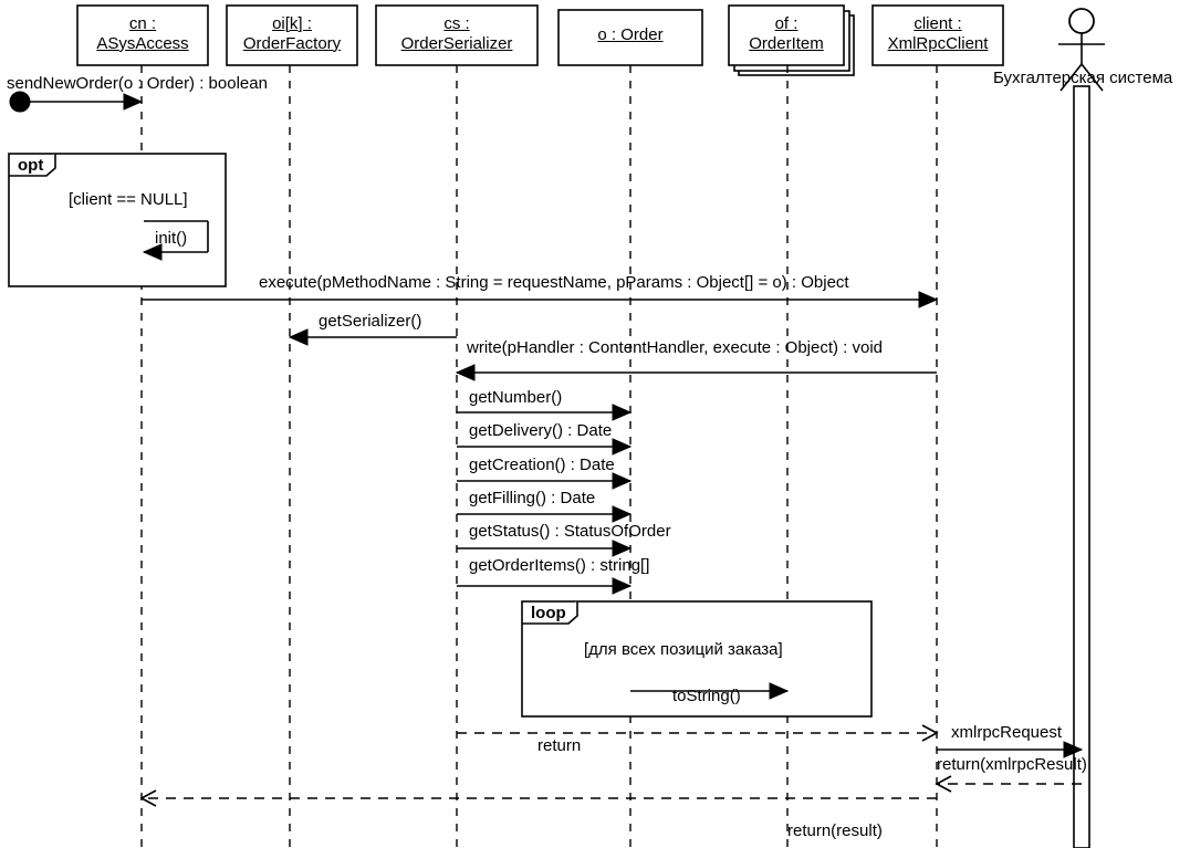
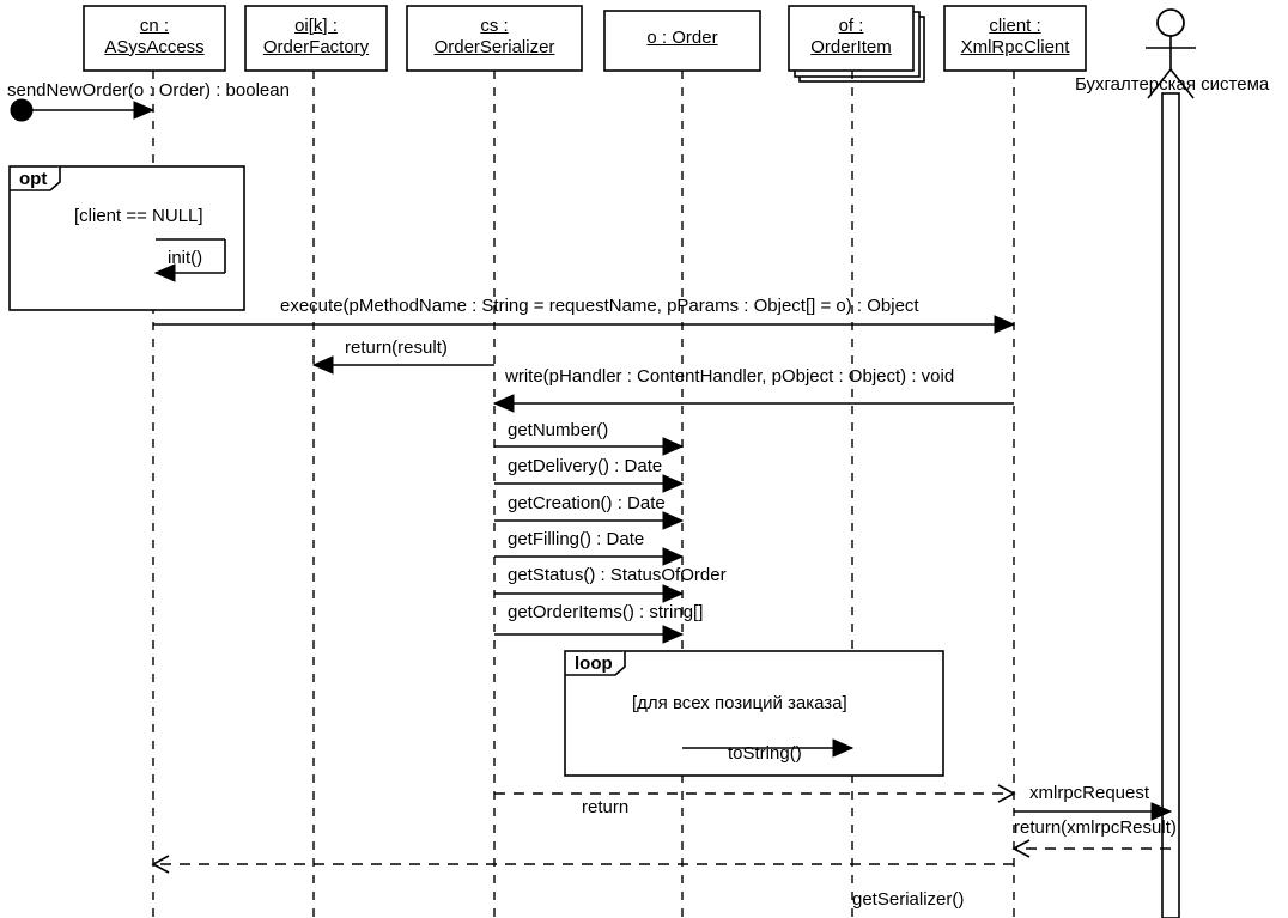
  cn :
  ASysAccess
  oi[k] :
  OrderFactory
  cs :
  OrderSerializer
  o : Order
  of :
  OrderItem
  client :
  XmlRpcClient
  Бухгалтерская система
  sendNewOrder(o : Order) : boolean
  opt
  [client == NULL]
  loop
  [для всех позиций заказа]
  init()
  execute(pMethodName : String = requestName, pParams : Object[] = o) : Object
- getSerializer()
+ return(result)
- write(pHandler : ContentHandler, execute : Object) : void
+ write(pHandler : ContentHandler, pObject : Object) : void
  getNumber()
  getDelivery() : Date
  getCreation() : Date
  getFilling() : Date
  getStatus() : StatusOfOrder
  getOrderItems() : string[]
  toString()
  return
  xmlrpcRequest
  return(xmlrpcResult)
- return(result)
+ getSerializer()
